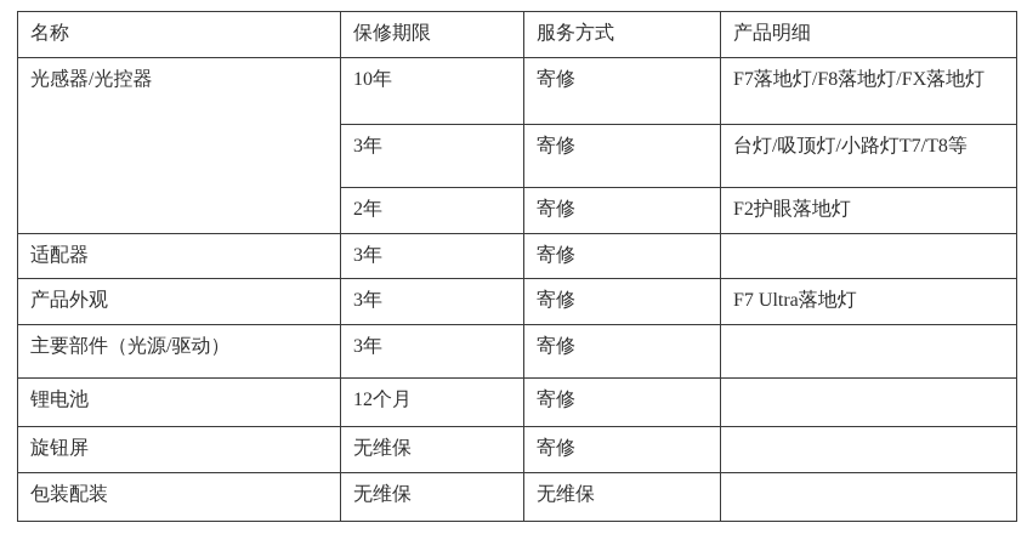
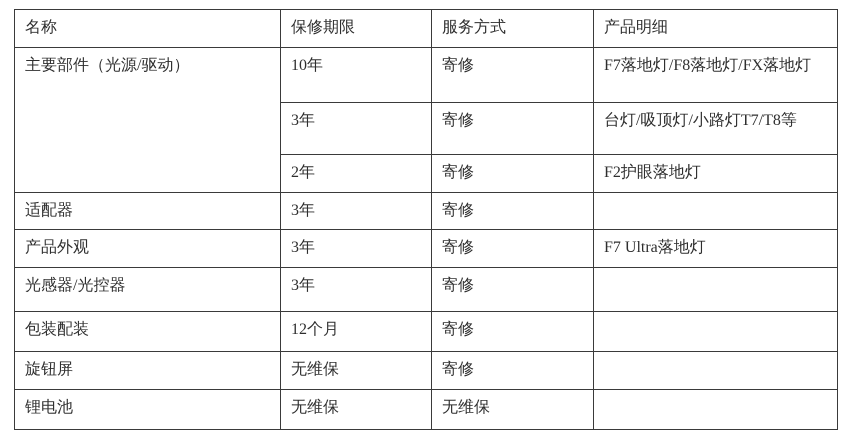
  名称	保修期限	服务方式	产品明细
- 光感器/光控器	10年	寄修	F7落地灯/F8落地灯/FX落地灯
+ 主要部件（光源/驱动）	10年	寄修	F7落地灯/F8落地灯/FX落地灯
  3年	寄修	台灯/吸顶灯/小路灯T7/T8等
  2年	寄修	F2护眼落地灯
  适配器	3年	寄修
  产品外观	3年	寄修	F7 Ultra落地灯
- 主要部件（光源/驱动）	3年	寄修
+ 光感器/光控器	3年	寄修
- 锂电池	12个月	寄修
+ 包装配装	12个月	寄修
  旋钮屏	无维保	寄修
- 包装配装	无维保	无维保
+ 锂电池	无维保	无维保
